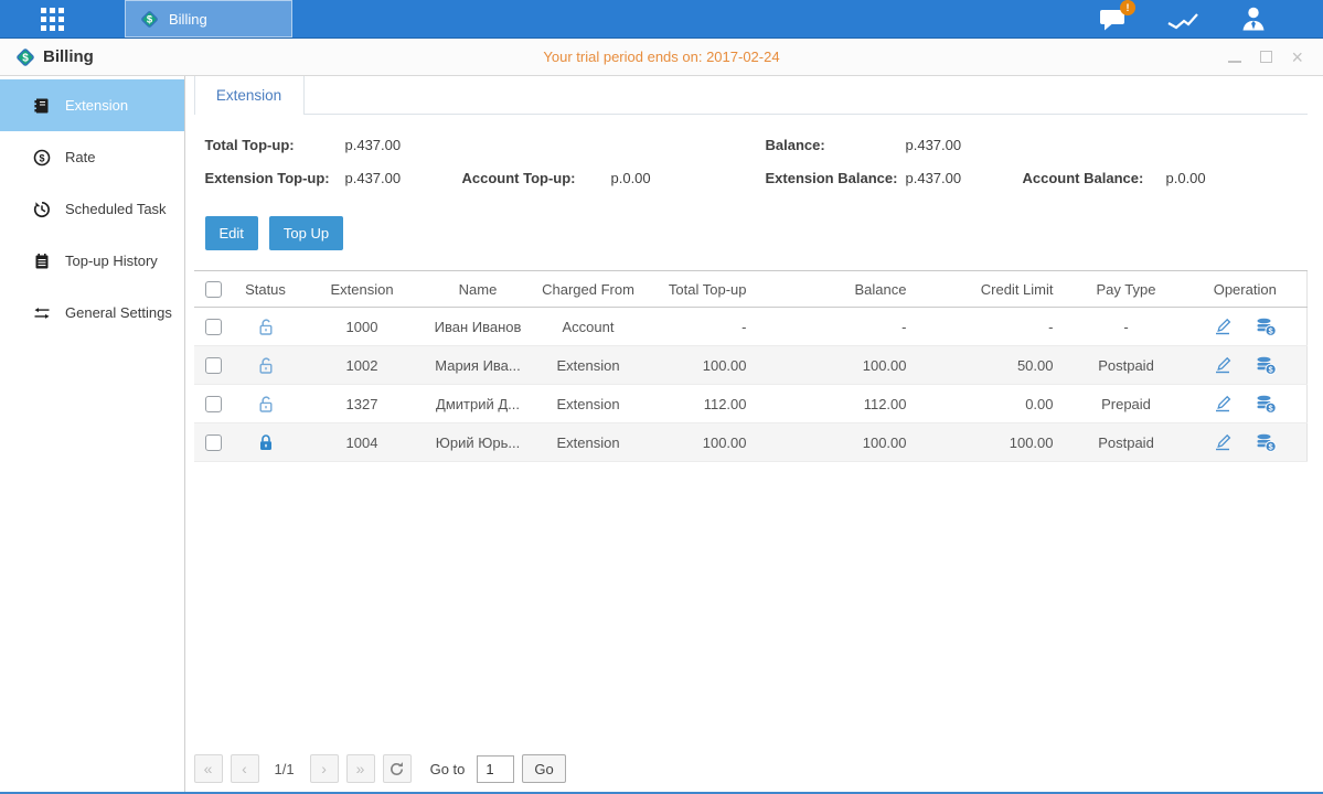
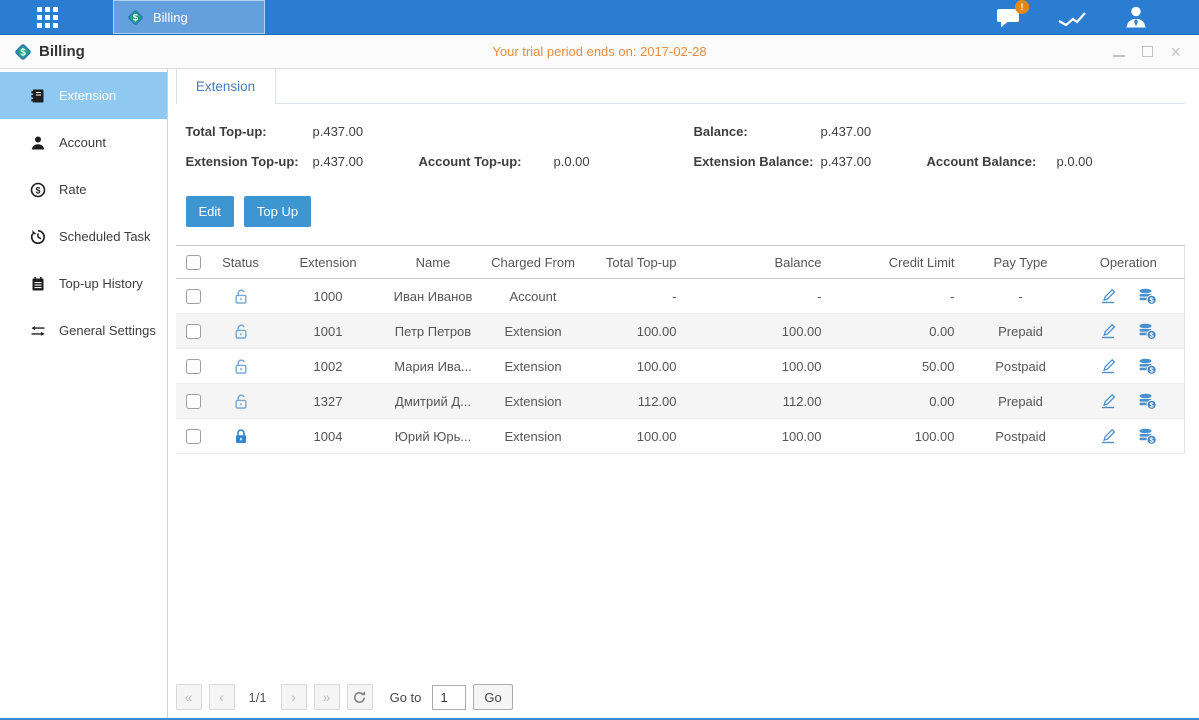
  Billing
  !
  Billing
- Your trial period ends on: 2017-02-24
+ Your trial period ends on: 2017-02-28
  ×
  Extension
+ Account
  $
  Rate
  Scheduled Task
  Top-up History
  General Settings
  Extension
  Total Top-up:
  p.437.00
  Balance:
  p.437.00
  Extension Top-up:
  p.437.00
  Account Top-up:
  p.0.00
  Extension Balance:
  p.437.00
  Account Balance:
  p.0.00
  Edit
  Top Up
  	Status	Extension	Name	Charged From	Total Top-up	Balance	Credit Limit	Pay Type	Operation
  		1000	Иван Иванов	Account	-	-	-	-
+ 		1001	Петр Петров	Extension	100.00	100.00	0.00	Prepaid
  		1002	Мария Ива...	Extension	100.00	100.00	50.00	Postpaid
  		1327	Дмитрий Д...	Extension	112.00	112.00	0.00	Prepaid
  		1004	Юрий Юрь...	Extension	100.00	100.00	100.00	Postpaid
  «
  ‹
  1/1
  ›
  »
  Go to
  1
  Go
